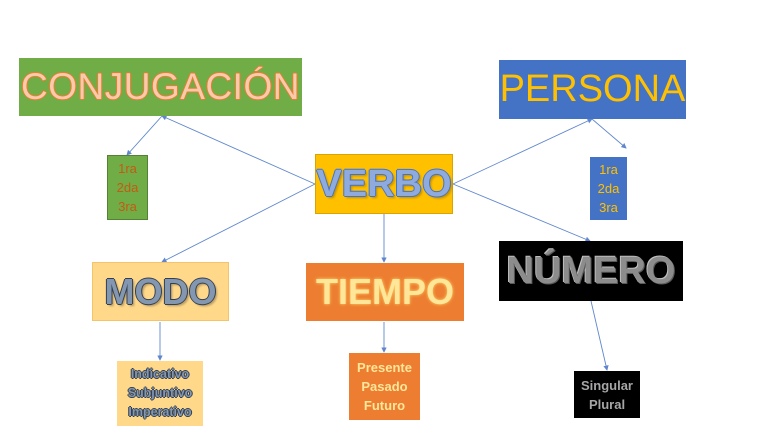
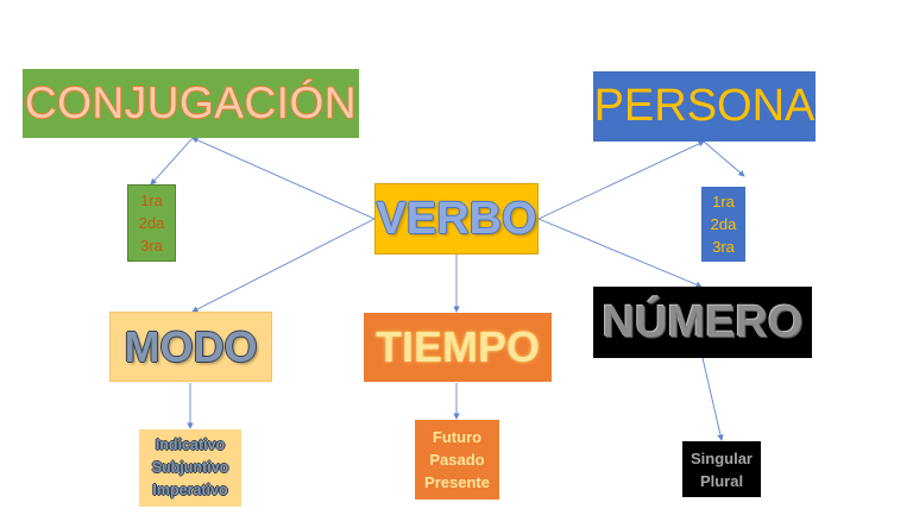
  CONJUGACIÓN
  1ra
  2da
  3ra
  VERBO
  PERSONA
  1ra
  2da
  3ra
  MODO
  Indicativo
  Subjuntivo
  Imperativo
  TIEMPO
- Presente
+ Futuro
  Pasado
- Futuro
+ Presente
  NÚMERO
  Singular
  Plural
